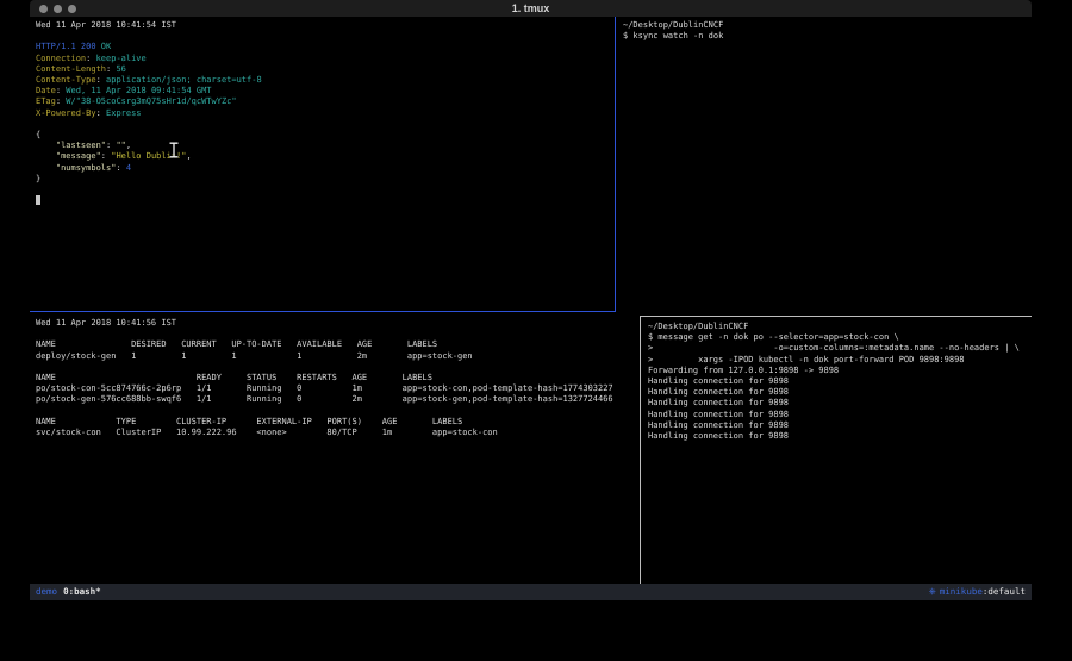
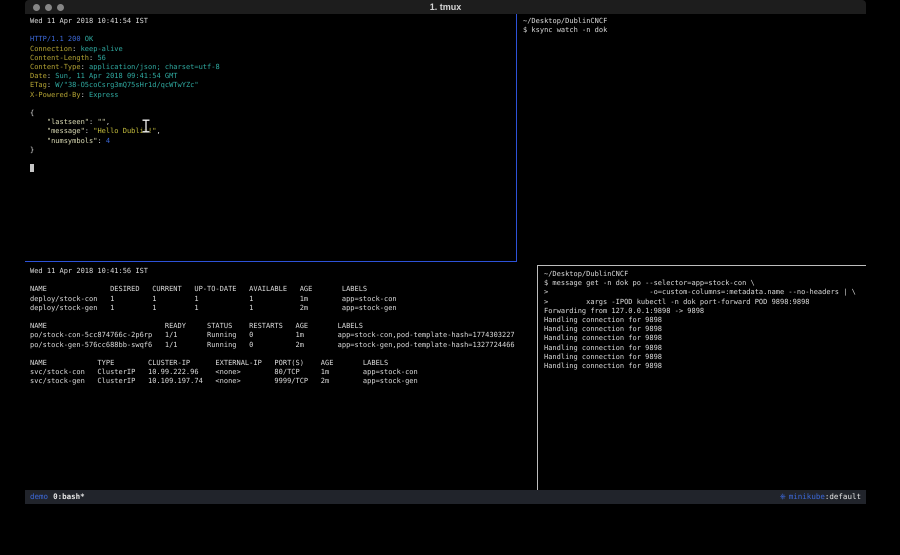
  1. tmux
  Wed 11 Apr 2018 10:41:54 IST
  HTTP/1.1 200 OK
  Connection: keep-alive
  Content-Length: 56
  Content-Type: application/json; charset=utf-8
- Date: Wed, 11 Apr 2018 09:41:54 GMT
+ Date: Sun, 11 Apr 2018 09:41:54 GMT
  ETag: W/"38-O5coCsrg3mQ75sHr1d/qcWTwYZc"
  X-Powered-By: Express
  {
  "lastseen": "",
  "message": "Hello Dubli!",
  "numsymbols": 4
  }
  ~/Desktop/DublinCNCF
  $ ksync watch -n dok
  Wed 11 Apr 2018 10:41:56 IST
  NAME DESIRED CURRENT UP-TO-DATE AVAILABLE AGE LABELS
+ deploy/stock-con 1 1 1 1 1m app=stock-con
  deploy/stock-gen 1 1 1 1 2m app=stock-gen
  NAME READY STATUS RESTARTS AGE LABELS
  po/stock-con-5cc874766c-2p6rp 1/1 Running 0 1m app=stock-con,pod-template-hash=1774303227
  po/stock-gen-576cc688bb-swqf6 1/1 Running 0 2m app=stock-gen,pod-template-hash=1327724466
  NAME TYPE CLUSTER-IP EXTERNAL-IP PORT(S) AGE LABELS
  svc/stock-con ClusterIP 10.99.222.96 <none> 80/TCP 1m app=stock-con
+ svc/stock-gen ClusterIP 10.109.197.74 <none> 9999/TCP 2m app=stock-gen
  ~/Desktop/DublinCNCF
  $ message get -n dok po --selector=app=stock-con \
  > -o=custom-columns=:metadata.name --no-headers | \
  > xargs -IPOD kubectl -n dok port-forward POD 9898:9898
  Forwarding from 127.0.0.1:9898 -> 9898
  Handling connection for 9898
  Handling connection for 9898
  Handling connection for 9898
  Handling connection for 9898
  Handling connection for 9898
  Handling connection for 9898
  demo
  0:bash*
  ⎈
  minikube
  :default
